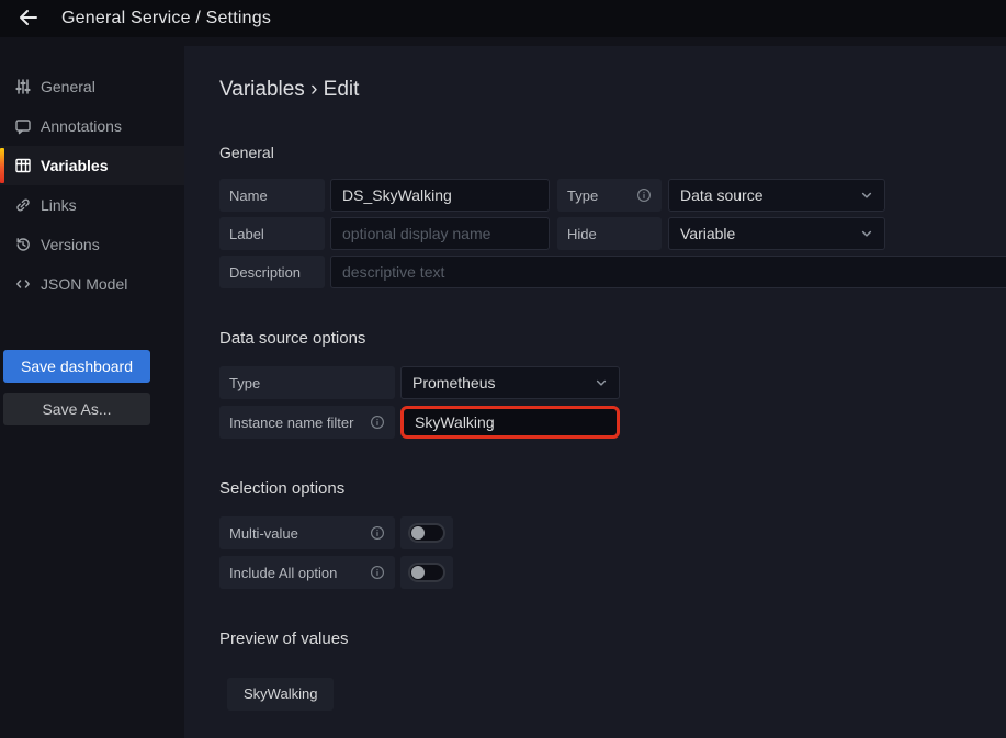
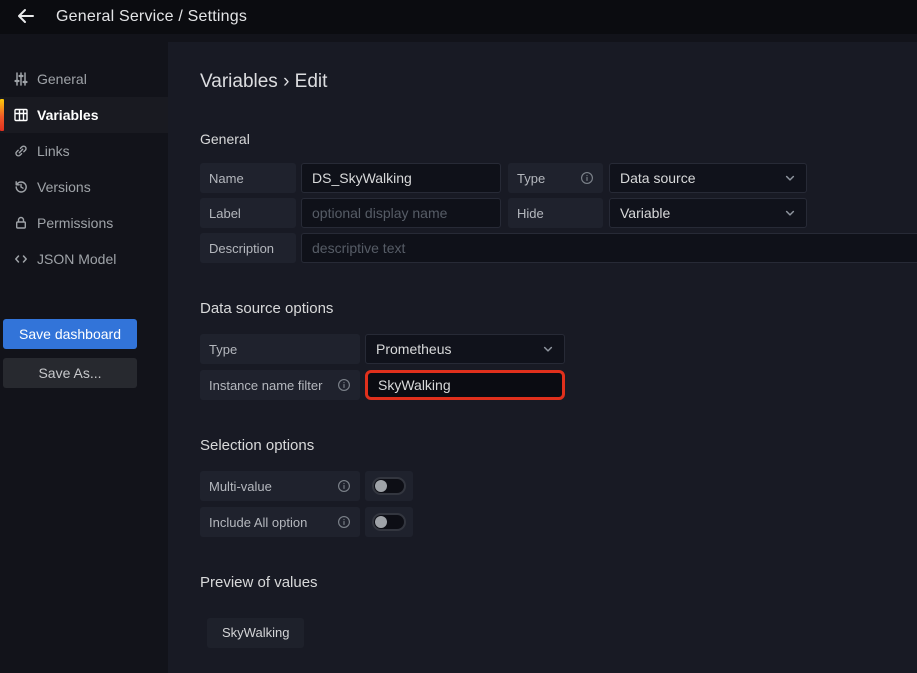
  General Service / Settings
  General
- Annotations
  Variables
  Links
  Versions
+ Permissions
  JSON Model
  Save dashboard
  Save As...
  Variables › Edit
  General
  Name
  DS_SkyWalking
  Type
  Data source
  Label
  optional display name
  Hide
  Variable
  Description
  descriptive text
  Data source options
  Type
  Prometheus
  Instance name filter
  SkyWalking
  Selection options
  Multi-value
  Include All option
  Preview of values
  SkyWalking
